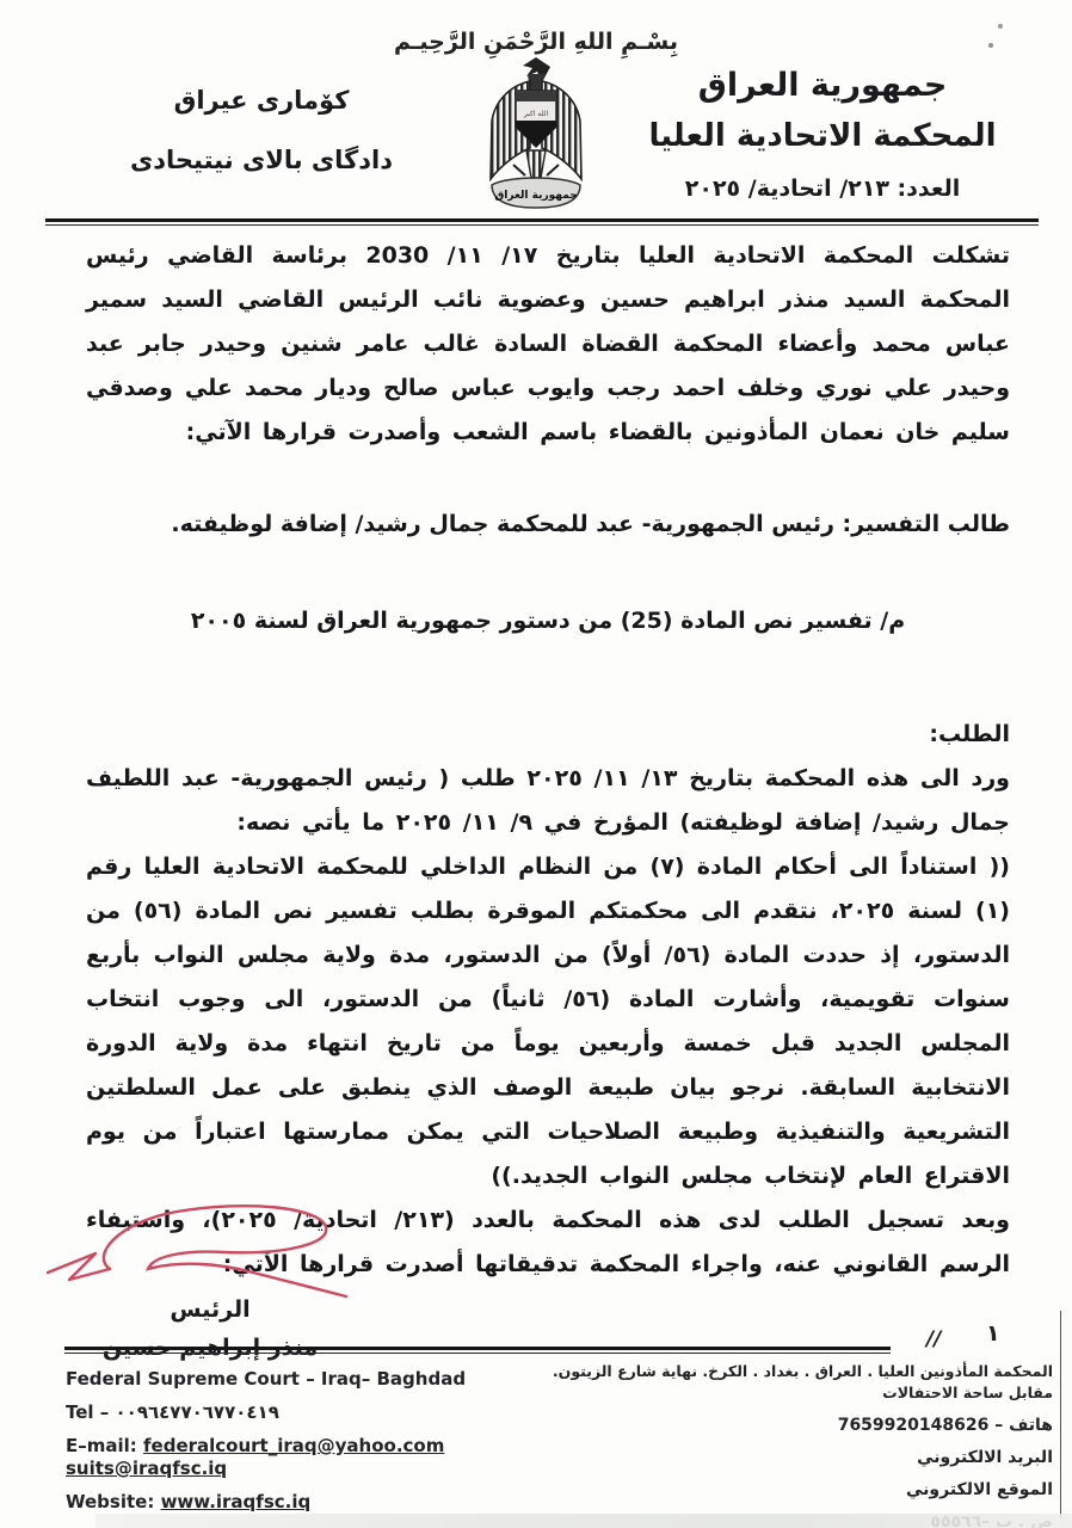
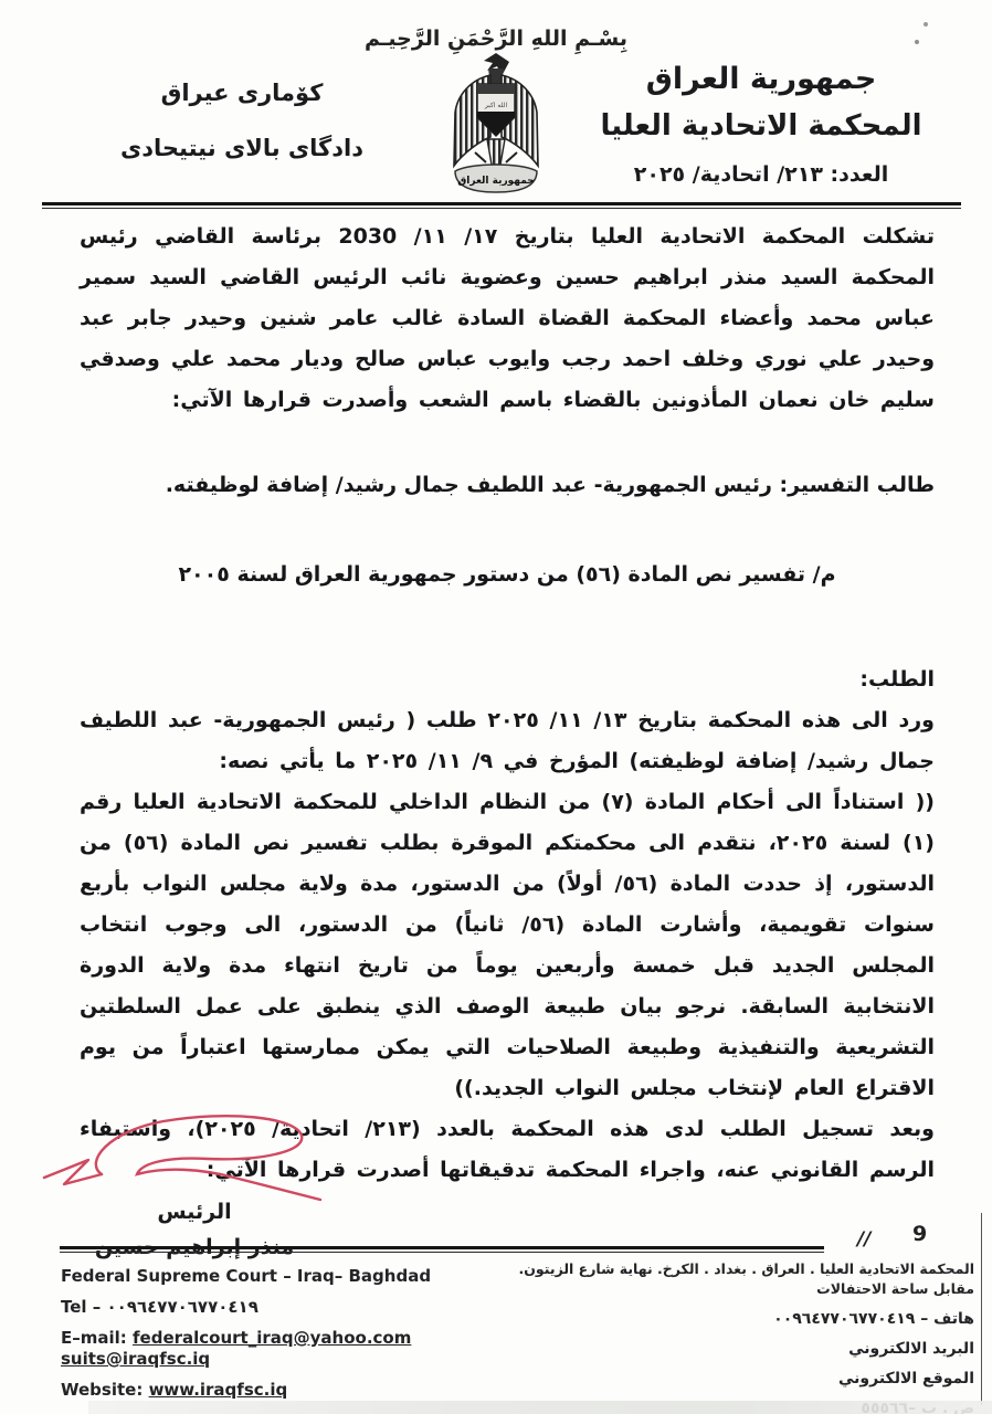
  بِسْـمِ اللهِ الرَّحْمَنِ الرَّحِيـم
  جمهورية العراق
  جمهورية العراق
  المحكمة الاتحادية العليا
  العدد: ٢١٣/ اتحادية/ ٢٠٢٥
  كۆمارى عيراق
  دادگاى بالاى نيتيحادى
  تشكلت المحكمة الاتحادية العليا بتاريخ ١٧/ ١١/ 2030 برئاسة القاضي رئيس المحكمة السيد منذر ابراهيم حسين وعضوية نائب الرئيس القاضي السيد سمير عباس محمد وأعضاء المحكمة القضاة السادة غالب عامر شنين وحيدر جابر عبد وحيدر علي نوري وخلف احمد رجب وايوب عباس صالح وديار محمد علي وصدقي سليم خان نعمان المأذونين بالقضاء باسم الشعب وأصدرت قرارها الآتي:
- طالب التفسير: رئيس الجمهورية- عبد للمحكمة جمال رشيد/ إضافة لوظيفته.
+ طالب التفسير: رئيس الجمهورية- عبد اللطيف جمال رشيد/ إضافة لوظيفته.
- م/ تفسير نص المادة (25) من دستور جمهورية العراق لسنة ٢٠٠٥
+ م/ تفسير نص المادة (٥٦) من دستور جمهورية العراق لسنة ٢٠٠٥
  الطلب:
  ورد الى هذه المحكمة بتاريخ ١٣/ ١١/ ٢٠٢٥ طلب ( رئيس الجمهورية- عبد اللطيف جمال رشيد/ إضافة لوظيفته) المؤرخ في ٩/ ١١/ ٢٠٢٥ ما يأتي نصه:
  (( استناداً الى أحكام المادة (٧) من النظام الداخلي للمحكمة الاتحادية العليا رقم (١) لسنة ٢٠٢٥، نتقدم الى محكمتكم الموقرة بطلب تفسير نص المادة (٥٦) من الدستور، إذ حددت المادة (٥٦/ أولاً) من الدستور، مدة ولاية مجلس النواب بأربع سنوات تقويمية، وأشارت المادة (٥٦/ ثانياً) من الدستور، الى وجوب انتخاب المجلس الجديد قبل خمسة وأربعين يوماً من تاريخ انتهاء مدة ولاية الدورة الانتخابية السابقة. نرجو بيان طبيعة الوصف الذي ينطبق على عمل السلطتين التشريعية والتنفيذية وطبيعة الصلاحيات التي يمكن ممارستها اعتباراً من يوم الاقتراع العام لإنتخاب مجلس النواب الجديد.))
  وبعد تسجيل الطلب لدى هذه المحكمة بالعدد (٢١٣/ اتحادة/ ٢٠٢٥)، واستيفاء الرسم القانوني عنه، واجراء المحكمة تدقيقاتها أصدرت قرارها الآتي:
  الرئيس
  منذر إبراهيم حسين
  //
- ١
+ 9
  Federal Supreme Court – Iraq– Baghdad
  Tel – ٠٠٩٦٤٧٧٠٦٧٧٠٤١٩
  E–mail: federalcourt_iraq@yahoo.com suits@iraqfsc.iq
  Website: www.iraqfsc.iq
- المحكمة المأذونين العليا . العراق . بغداد . الكرخ. نهاية شارع الزيتون. مقابل ساحة الاحتفالات
+ المحكمة الاتحادية العليا . العراق . بغداد . الكرخ. نهاية شارع الزيتون. مقابل ساحة الاحتفالات
- هاتف – 7659920148626
+ هاتف – ٠٠٩٦٤٧٧٠٦٧٧٠٤١٩
  البريد الالكتروني
  الموقع الالكتروني
